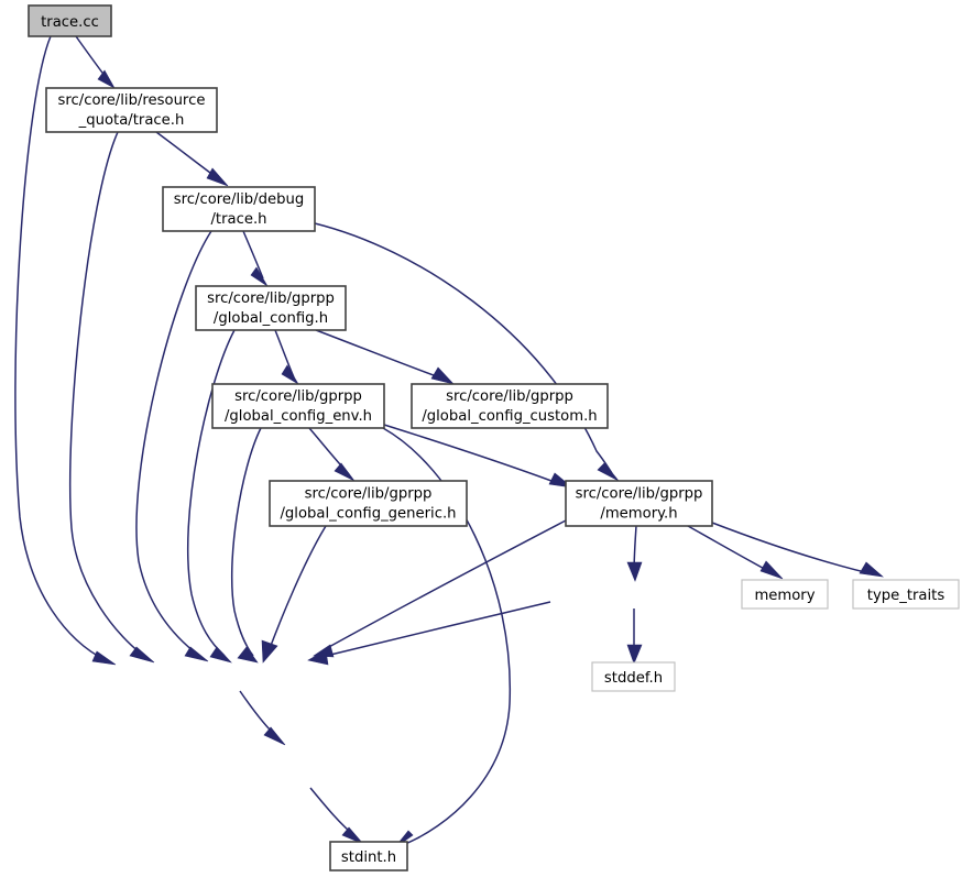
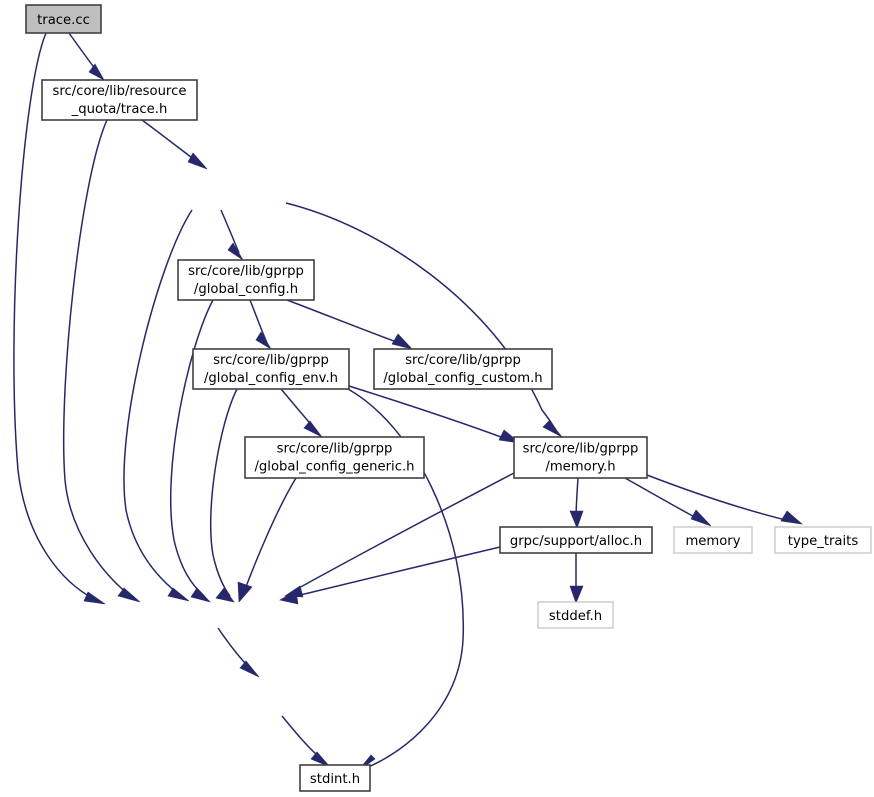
  trace.cc
  src/core/lib/resource
  _quota/trace.h
- src/core/lib/debug
- /trace.h
  src/core/lib/gprpp
  /global_config.h
  src/core/lib/gprpp
  /global_config_env.h
  src/core/lib/gprpp
  /global_config_custom.h
  src/core/lib/gprpp
  /global_config_generic.h
  src/core/lib/gprpp
  /memory.h
+ grpc/support/alloc.h
  memory
  type_traits
  stddef.h
  stdint.h
